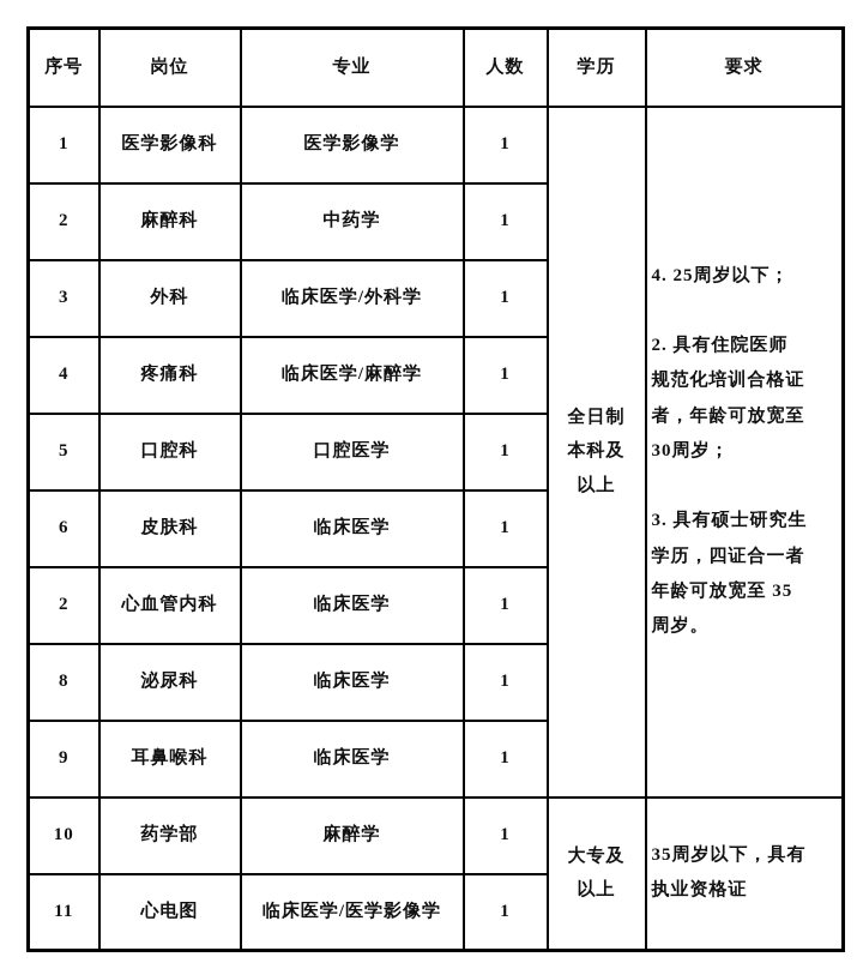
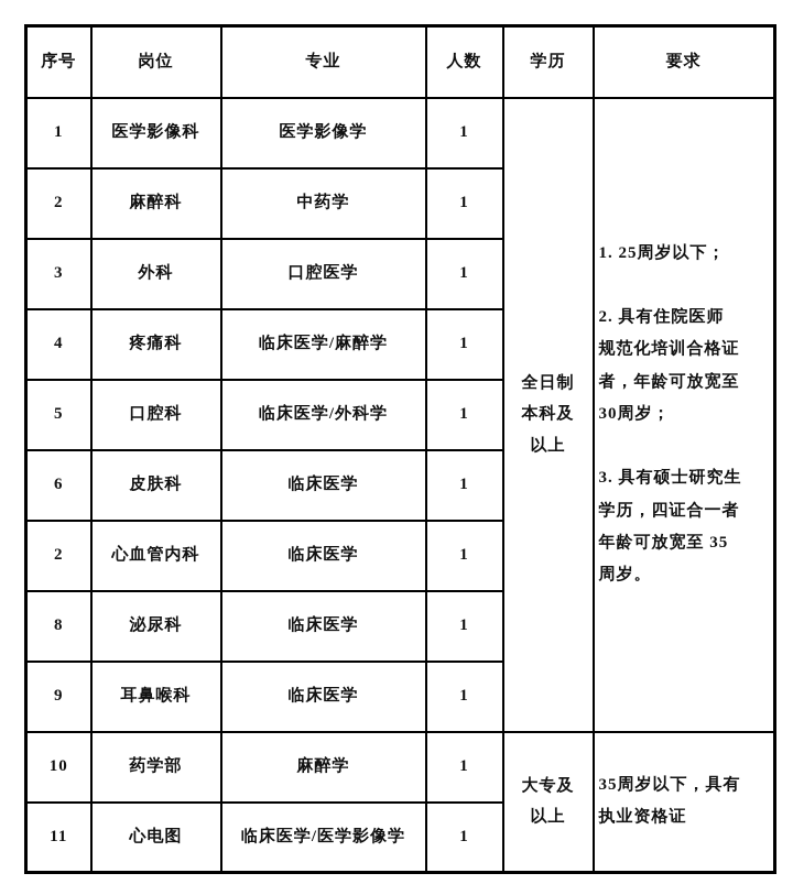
  序号	岗位	专业	人数	学历	要求
- 1	医学影像科	医学影像学	1	全日制 本科及 以上	4. 25周岁以下； 2. 具有住院医师 规范化培训合格证 者，年龄可放宽至 30周岁； 3. 具有硕士研究生 学历，四证合一者 年龄可放宽至 35 周岁。
+ 1	医学影像科	医学影像学	1	全日制 本科及 以上	1. 25周岁以下； 2. 具有住院医师 规范化培训合格证 者，年龄可放宽至 30周岁； 3. 具有硕士研究生 学历，四证合一者 年龄可放宽至 35 周岁。
  2	麻醉科	中药学	1
- 3	外科	临床医学/外科学	1
+ 3	外科	口腔医学	1
  4	疼痛科	临床医学/麻醉学	1
- 5	口腔科	口腔医学	1
+ 5	口腔科	临床医学/外科学	1
  6	皮肤科	临床医学	1
  2	心血管内科	临床医学	1
  8	泌尿科	临床医学	1
  9	耳鼻喉科	临床医学	1
  10	药学部	麻醉学	1	大专及 以上	35周岁以下，具有 执业资格证
  11	心电图	临床医学/医学影像学	1
